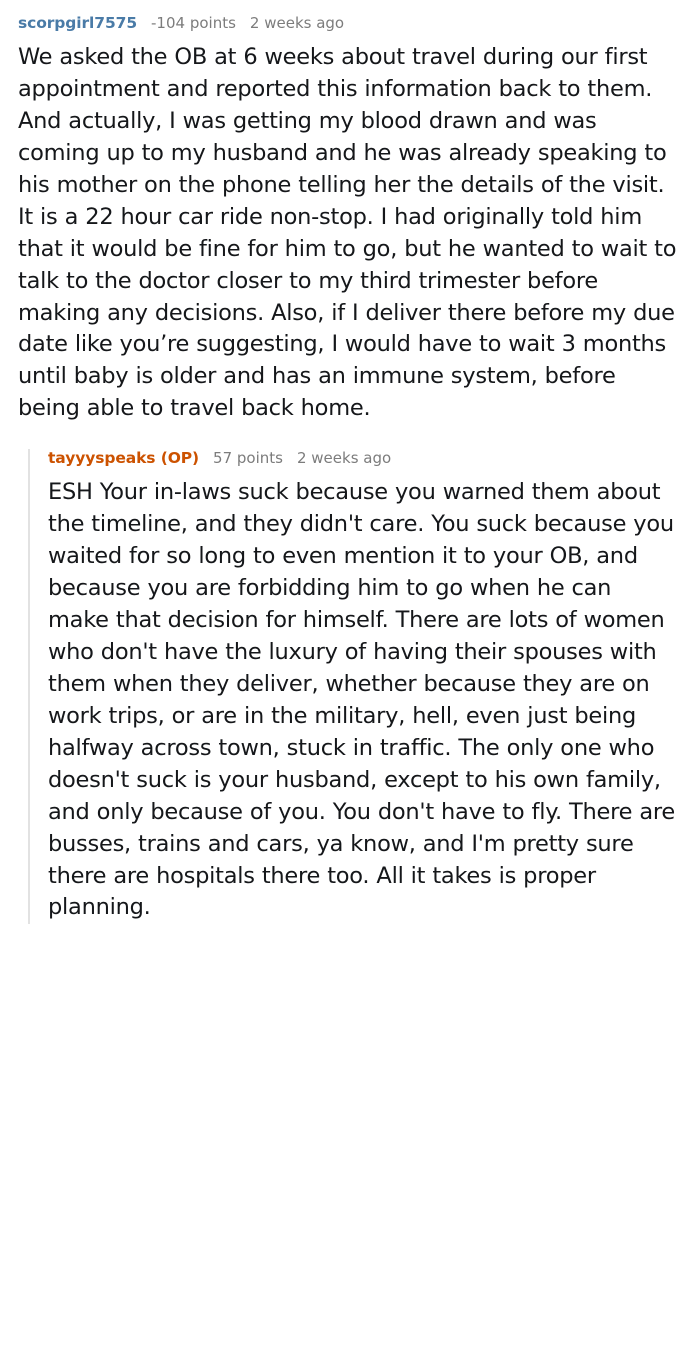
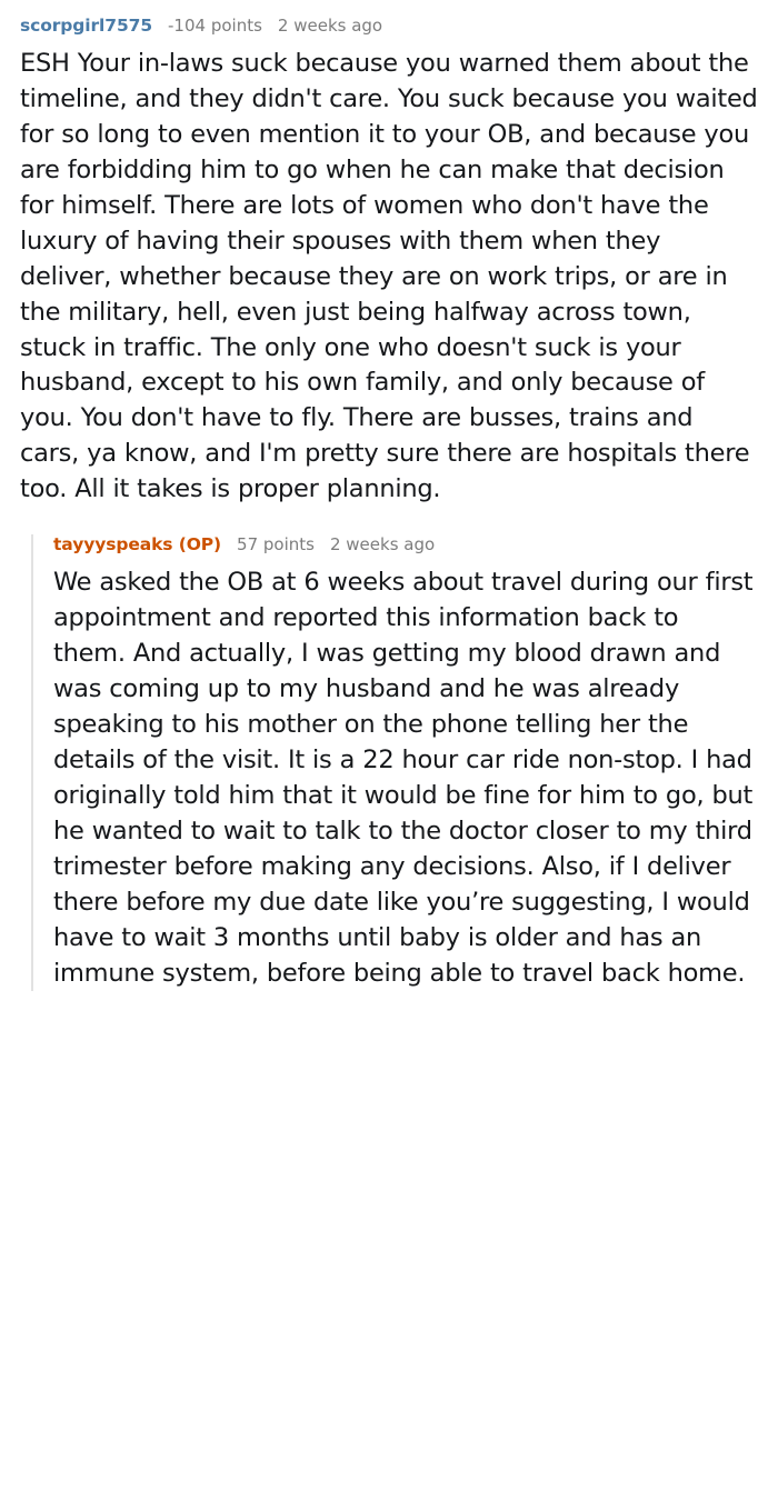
  scorpgirl7575
  -104 points
  2 weeks ago
- We asked the OB at 6 weeks about travel during our first appointment and reported this information back to them. And actually, I was getting my blood drawn and was coming up to my husband and he was already speaking to his mother on the phone telling her the details of the visit. It is a 22 hour car ride non-stop. I had originally told him that it would be fine for him to go, but he wanted to wait to talk to the doctor closer to my third trimester before making any decisions. Also, if I deliver there before my due date like you’re suggesting, I would have to wait 3 months until baby is older and has an immune system, before being able to travel back home.
+ ESH Your in-laws suck because you warned them about the timeline, and they didn't care. You suck because you waited for so long to even mention it to your OB, and because you are forbidding him to go when he can make that decision for himself. There are lots of women who don't have the luxury of having their spouses with them when they deliver, whether because they are on work trips, or are in the military, hell, even just being halfway across town, stuck in traffic. The only one who doesn't suck is your husband, except to his own family, and only because of you. You don't have to fly. There are busses, trains and cars, ya know, and I'm pretty sure there are hospitals there too. All it takes is proper planning.
  tayyyspeaks (OP)
  57 points
  2 weeks ago
- ESH Your in-laws suck because you warned them about the timeline, and they didn't care. You suck because you waited for so long to even mention it to your OB, and because you are forbidding him to go when he can make that decision for himself. There are lots of women who don't have the luxury of having their spouses with them when they deliver, whether because they are on work trips, or are in the military, hell, even just being halfway across town, stuck in traffic. The only one who doesn't suck is your husband, except to his own family, and only because of you. You don't have to fly. There are busses, trains and cars, ya know, and I'm pretty sure there are hospitals there too. All it takes is proper planning.
+ We asked the OB at 6 weeks about travel during our first appointment and reported this information back to them. And actually, I was getting my blood drawn and was coming up to my husband and he was already speaking to his mother on the phone telling her the details of the visit. It is a 22 hour car ride non-stop. I had originally told him that it would be fine for him to go, but he wanted to wait to talk to the doctor closer to my third trimester before making any decisions. Also, if I deliver there before my due date like you’re suggesting, I would have to wait 3 months until baby is older and has an immune system, before being able to travel back home.
